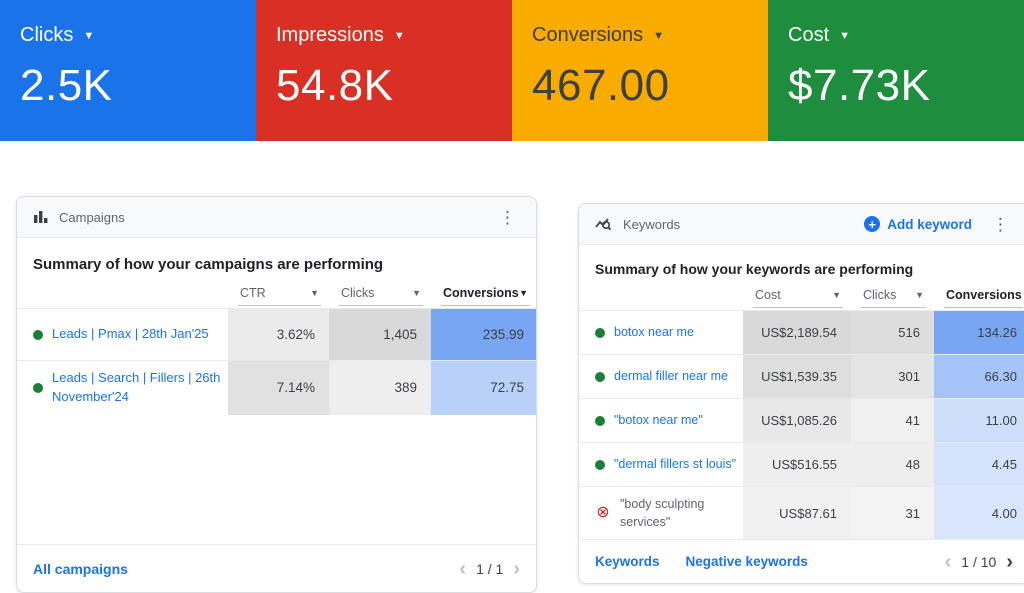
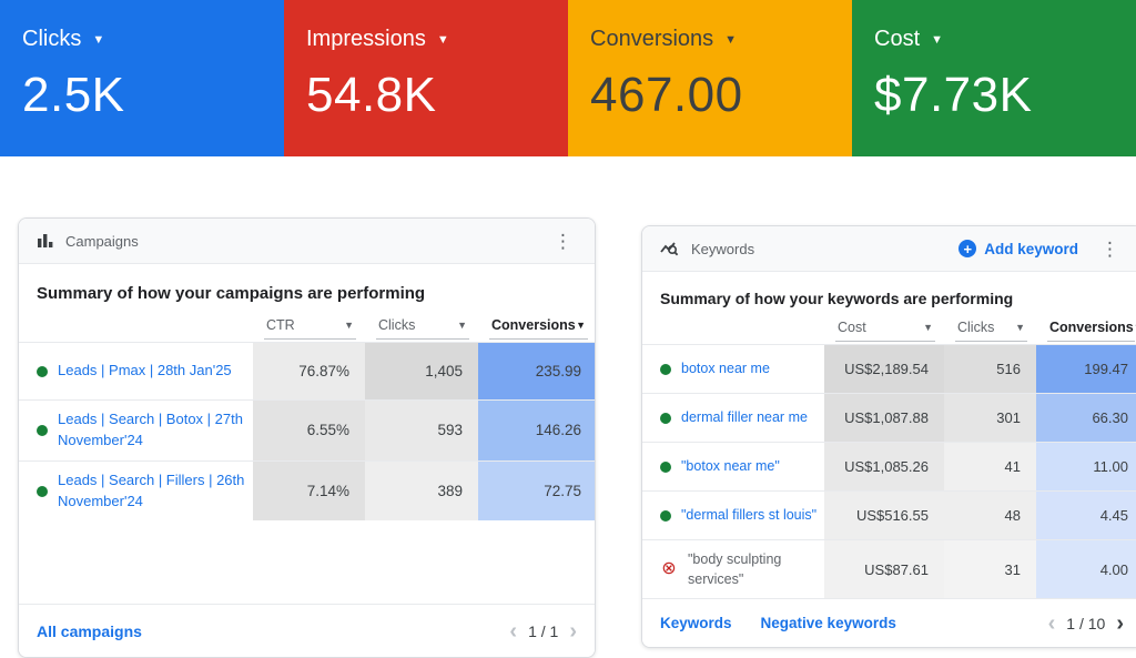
  Clicks
  ▼
  2.5K
  Impressions
  ▼
  54.8K
  Conversions
  ▼
  467.00
  Cost
  ▼
  $7.73K
  Campaigns
  ⋮
  Summary of how your campaigns are performing
  	CTR ▼	Clicks ▼	Conversions ▼
- Leads | Pmax | 28th Jan'25	3.62%	1,405	235.99
+ Leads | Pmax | 28th Jan'25	76.87%	1,405	235.99
+ Leads | Search | Botox | 27th November'24	6.55%	593	146.26
  Leads | Search | Fillers | 26th November'24	7.14%	389	72.75
  All campaigns
  ‹
  1 / 1
  ›
  Keywords
  +
  Add keyword
  ⋮
  Summary of how your keywords are performing
  	Cost ▼	Clicks ▼	Conversions
- botox near me	US$2,189.54	516	134.26
+ botox near me	US$2,189.54	516	199.47
- dermal filler near me	US$1,539.35	301	66.30
+ dermal filler near me	US$1,087.88	301	66.30
  "botox near me"	US$1,085.26	41	11.00
  "dermal fillers st louis"	US$516.55	48	4.45
  ⊗ "body sculpting services"	US$87.61	31	4.00
  Keywords
  Negative keywords
  ‹
  1 / 10
  ›
